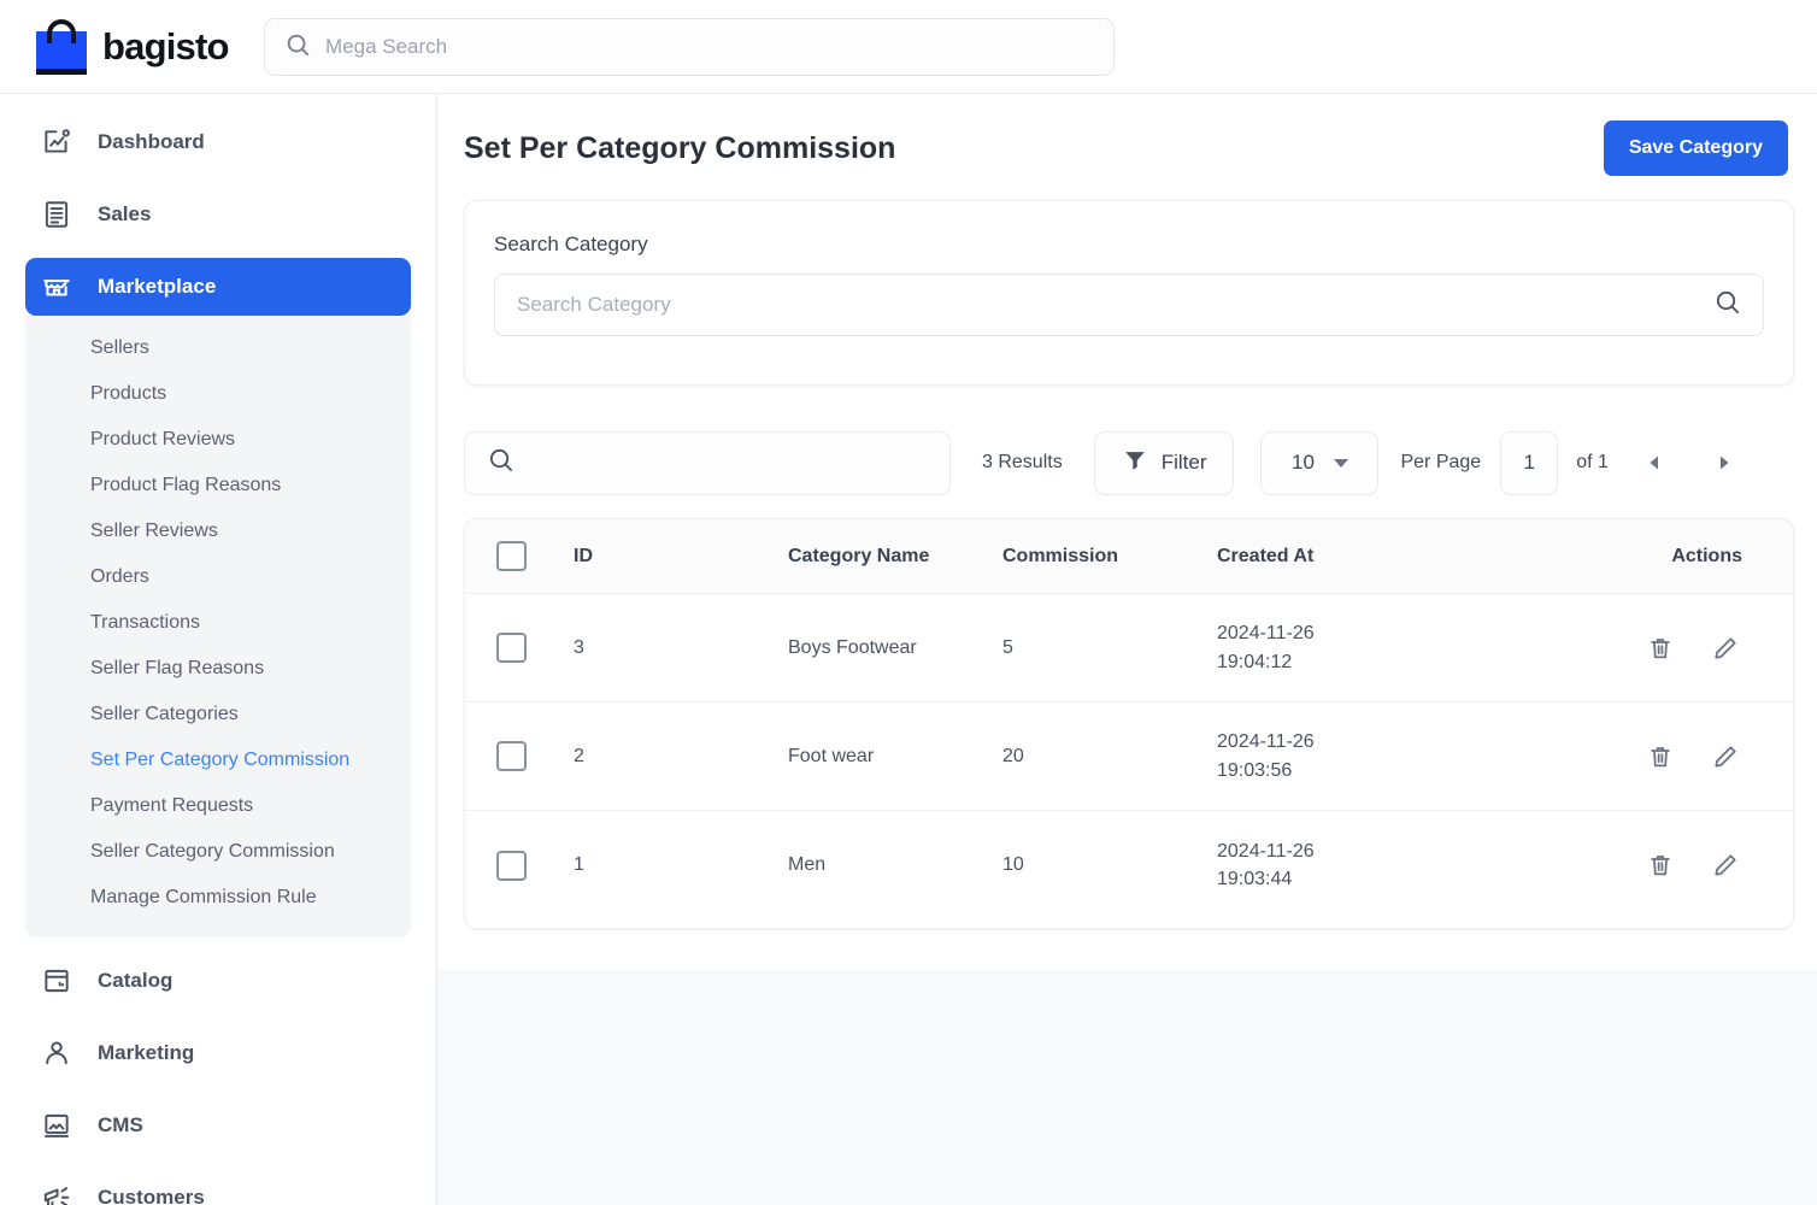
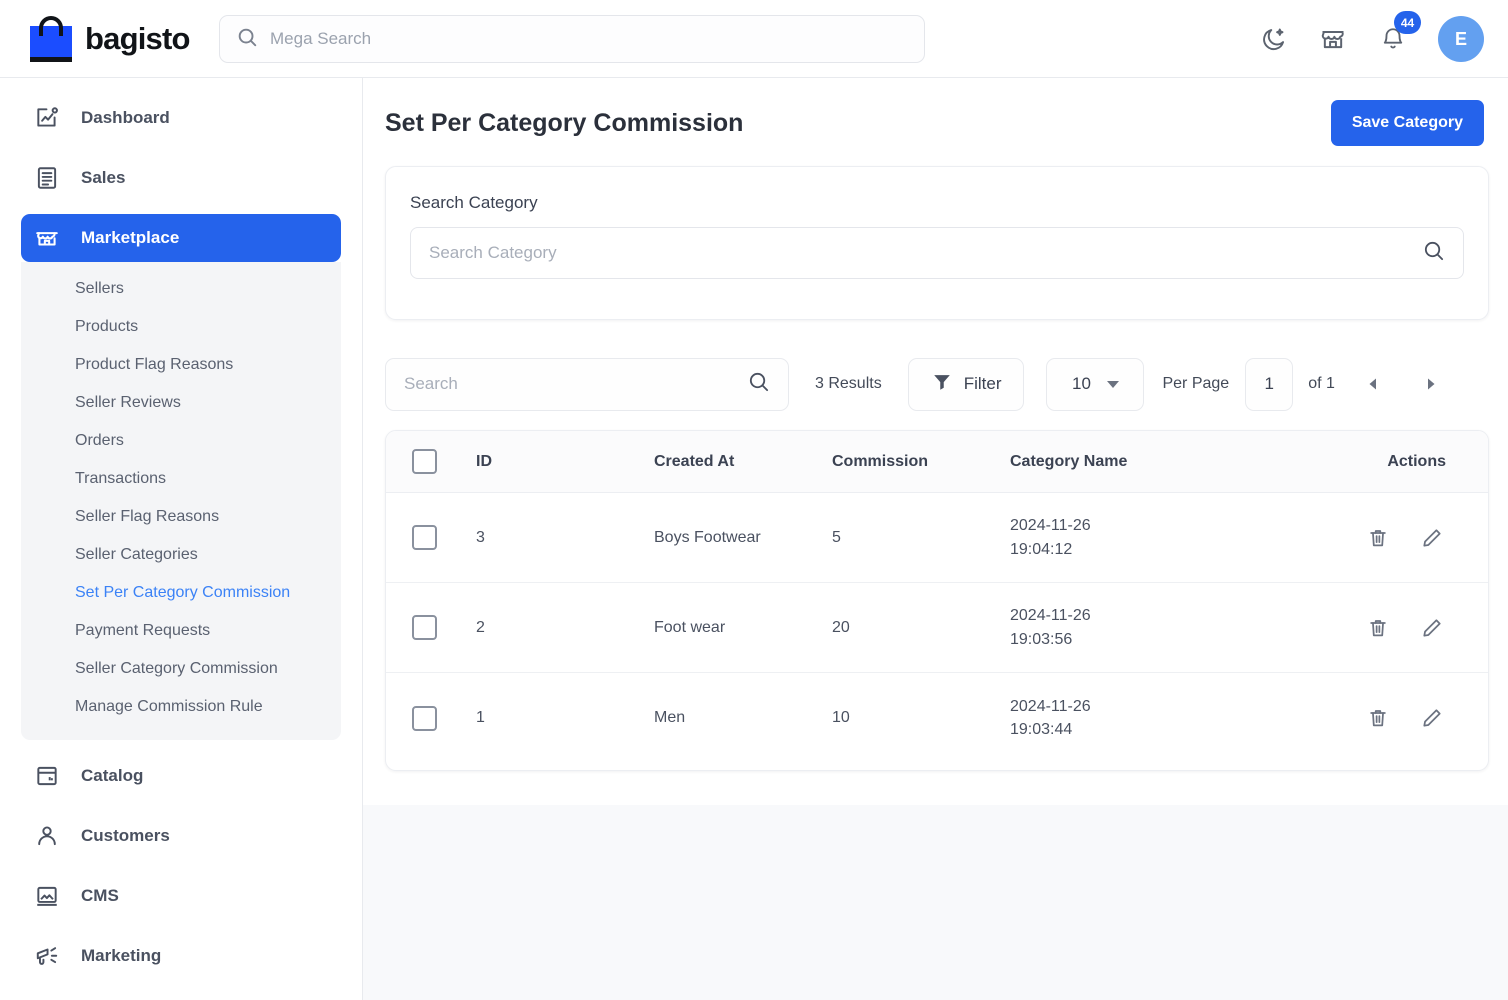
  bagisto
  Mega Search
+ 44
+ E
  Dashboard
  Sales
  Marketplace
  Sellers
  Products
- Product Reviews
  Product Flag Reasons
  Seller Reviews
  Orders
  Transactions
  Seller Flag Reasons
  Seller Categories
  Set Per Category Commission
  Payment Requests
  Seller Category Commission
  Manage Commission Rule
  Catalog
- Marketing
+ Customers
  CMS
- Customers
+ Marketing
  Set Per Category Commission
  Save Category
  Search Category
  Search Category
+ Search
  3 Results
  Filter
  10
  Per Page
  1
  of 1
  ID
- Category Name
+ Created At
  Commission
- Created At
+ Category Name
  Actions
  3
  Boys Footwear
  5
  2024-11-26
  19:04:12
  2
  Foot wear
  20
  2024-11-26
  19:03:56
  1
  Men
  10
  2024-11-26
  19:03:44
